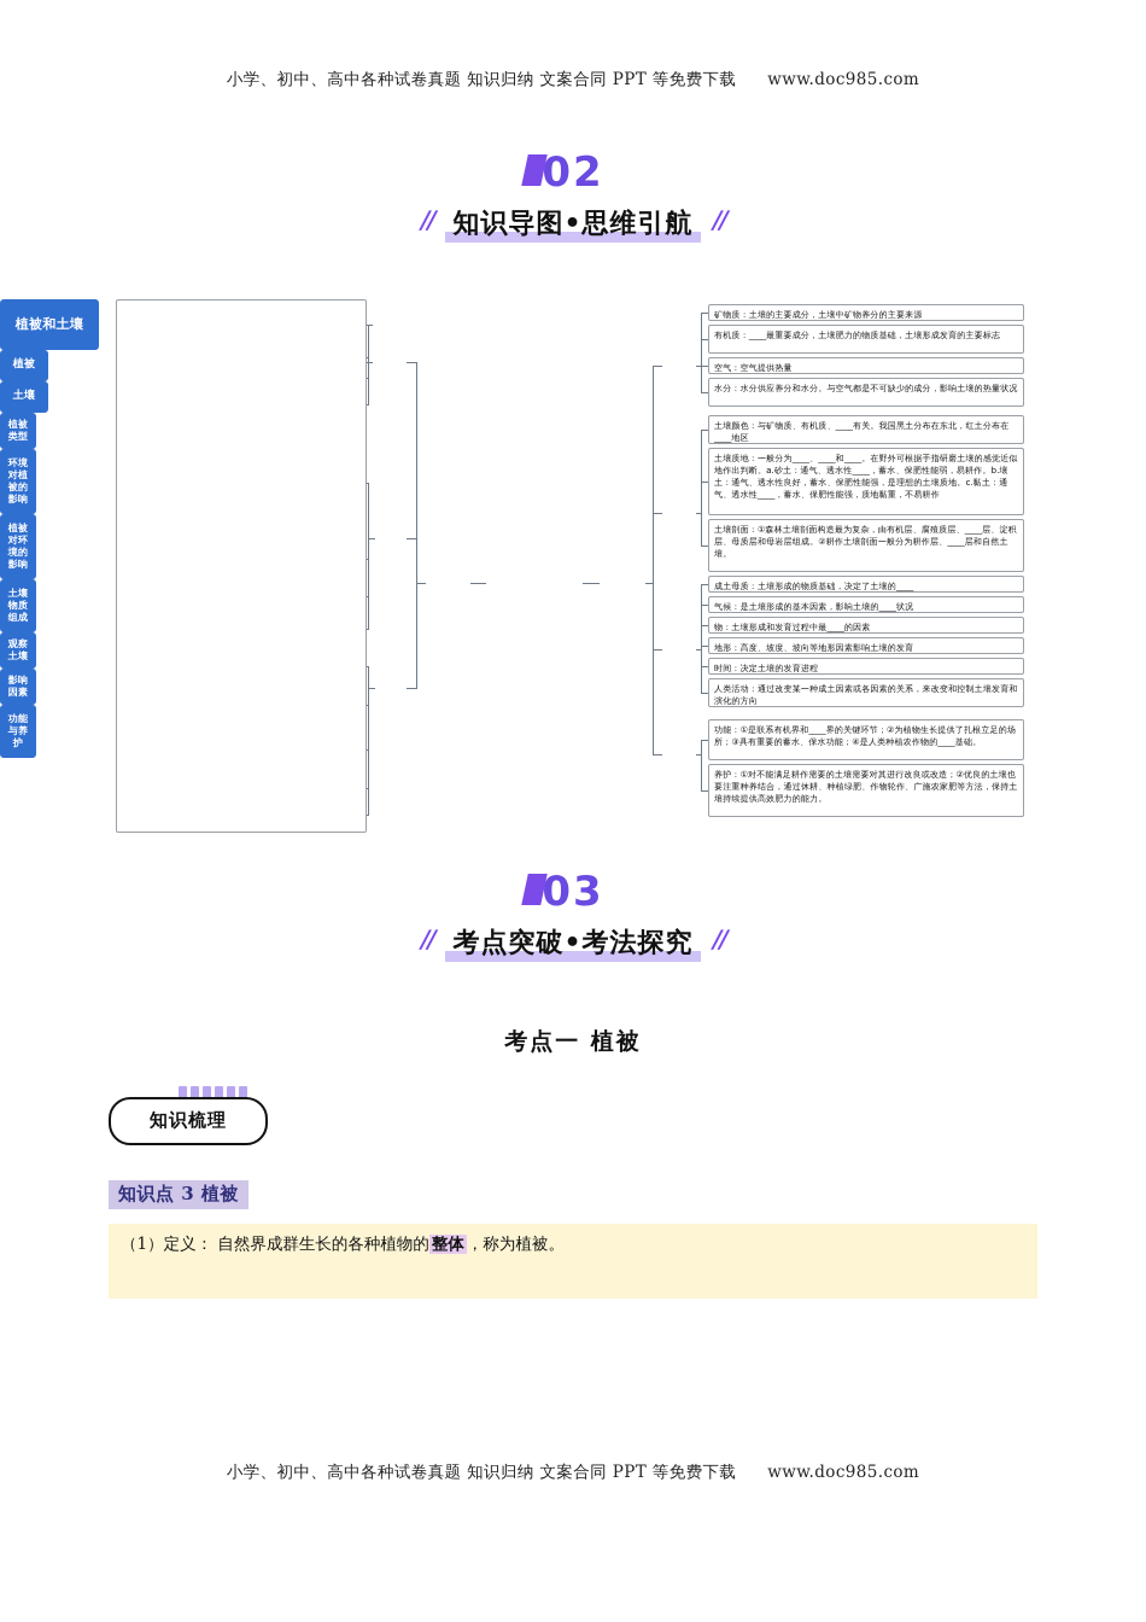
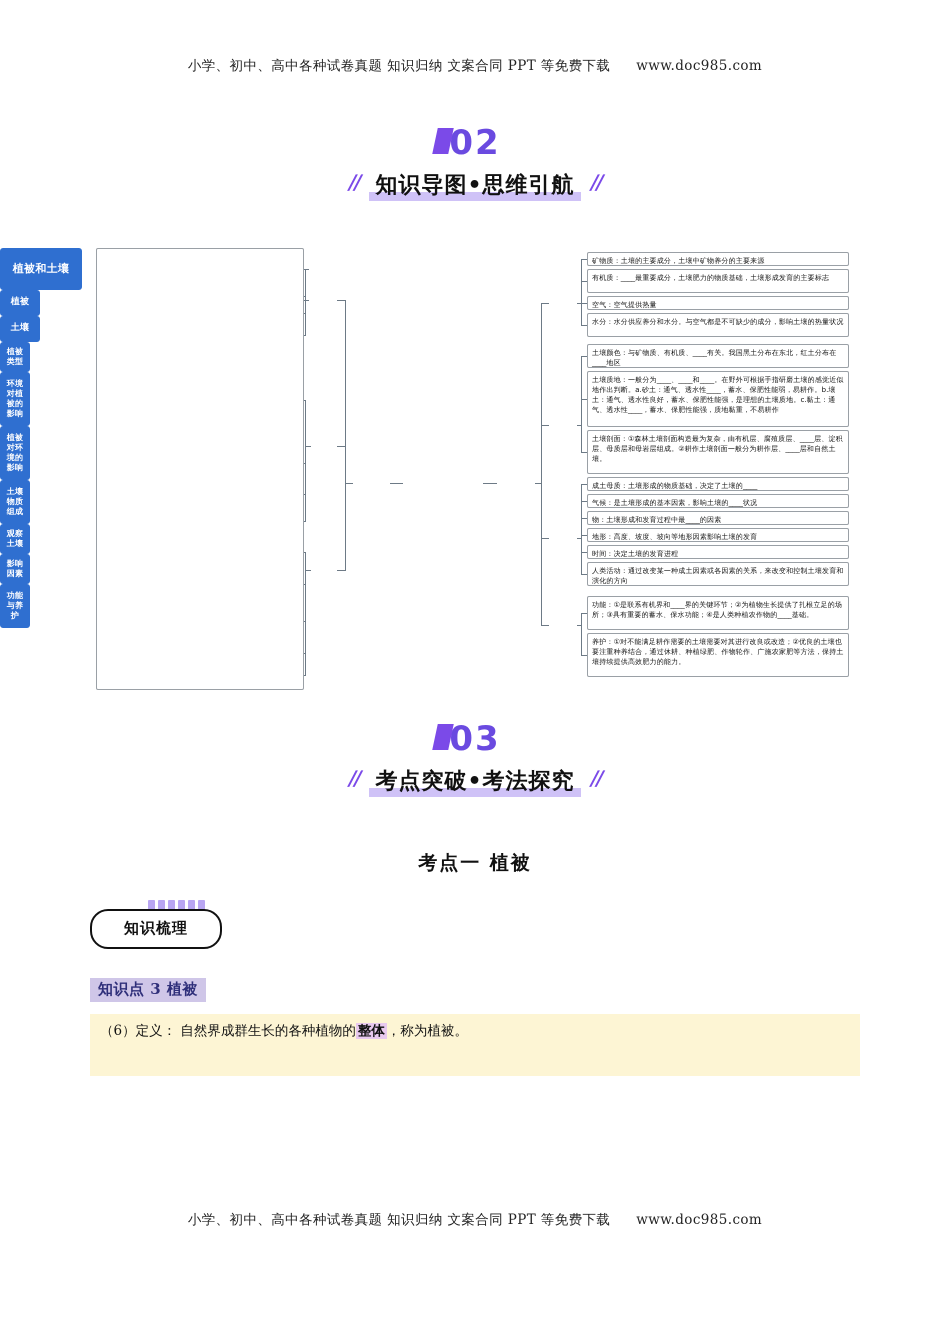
  小学、初中、高中各种试卷真题 知识归纳 文案合同 PPT 等免费下载 www.doc985.com
  02
  知识导图•思维引航
  植被和土壤
  植被
  土壤
  植被
  类型
  环境
  对植
  被的
  影响
  植被
  对环
  境的
  影响
  土壤
  物质
  组成
  观察
  土壤
  影响
  因素
  功能
  与养
  护
  矿物质：土壤的主要成分，土壤中矿物养分的主要来源
  有机质：____最重要成分，土壤肥力的物质基础，土壤形成发育的主要标志
  空气：空气提供热量
  水分：水分供应养分和水分。与空气都是不可缺少的成分，影响土壤的热量状况
  土壤颜色：与矿物质、有机质、____有关。我国黑土分布在东北，红土分布在____地区
  土壤质地：一般分为____、____和____。在野外可根据手指研磨土壤的感觉近似地作出判断。a.砂土：通气、透水性____，蓄水、保肥性能弱，易耕作。b.壤土：通气、透水性良好，蓄水、保肥性能强，是理想的土壤质地。c.黏土：通气、透水性____，蓄水、保肥性能强，质地黏重，不易耕作
  土壤剖面：①森林土壤剖面构造最为复杂，由有机层、腐殖质层、____层、淀积层、母质层和母岩层组成。②耕作土壤剖面一般分为耕作层、____层和自然土壤。
  成土母质：土壤形成的物质基础，决定了土壤的____
  气候：是土壤形成的基本因素，影响土壤的____状况
  物：土壤形成和发育过程中最____的因素
  地形：高度、坡度、坡向等地形因素影响土壤的发育
  时间：决定土壤的发育进程
  人类活动：通过改变某一种成土因素或各因素的关系，来改变和控制土壤发育和演化的方向
  功能：①是联系有机界和____界的关键环节；②为植物生长提供了扎根立足的场所；③具有重要的蓄水、保水功能；④是人类种植农作物的____基础。
  养护：①对不能满足耕作需要的土壤需要对其进行改良或改造；②优良的土壤也要注重种养结合，通过休耕、种植绿肥、作物轮作、广施农家肥等方法，保持土壤持续提供高效肥力的能力。
  03
  考点突破•考法探究
  考点一 植被
  知识梳理
  知识点 3 植被
- （1）定义： 自然界成群生长的各种植物的 整体 ，称为植被。
+ （6）定义： 自然界成群生长的各种植物的 整体 ，称为植被。
  小学、初中、高中各种试卷真题 知识归纳 文案合同 PPT 等免费下载 www.doc985.com
